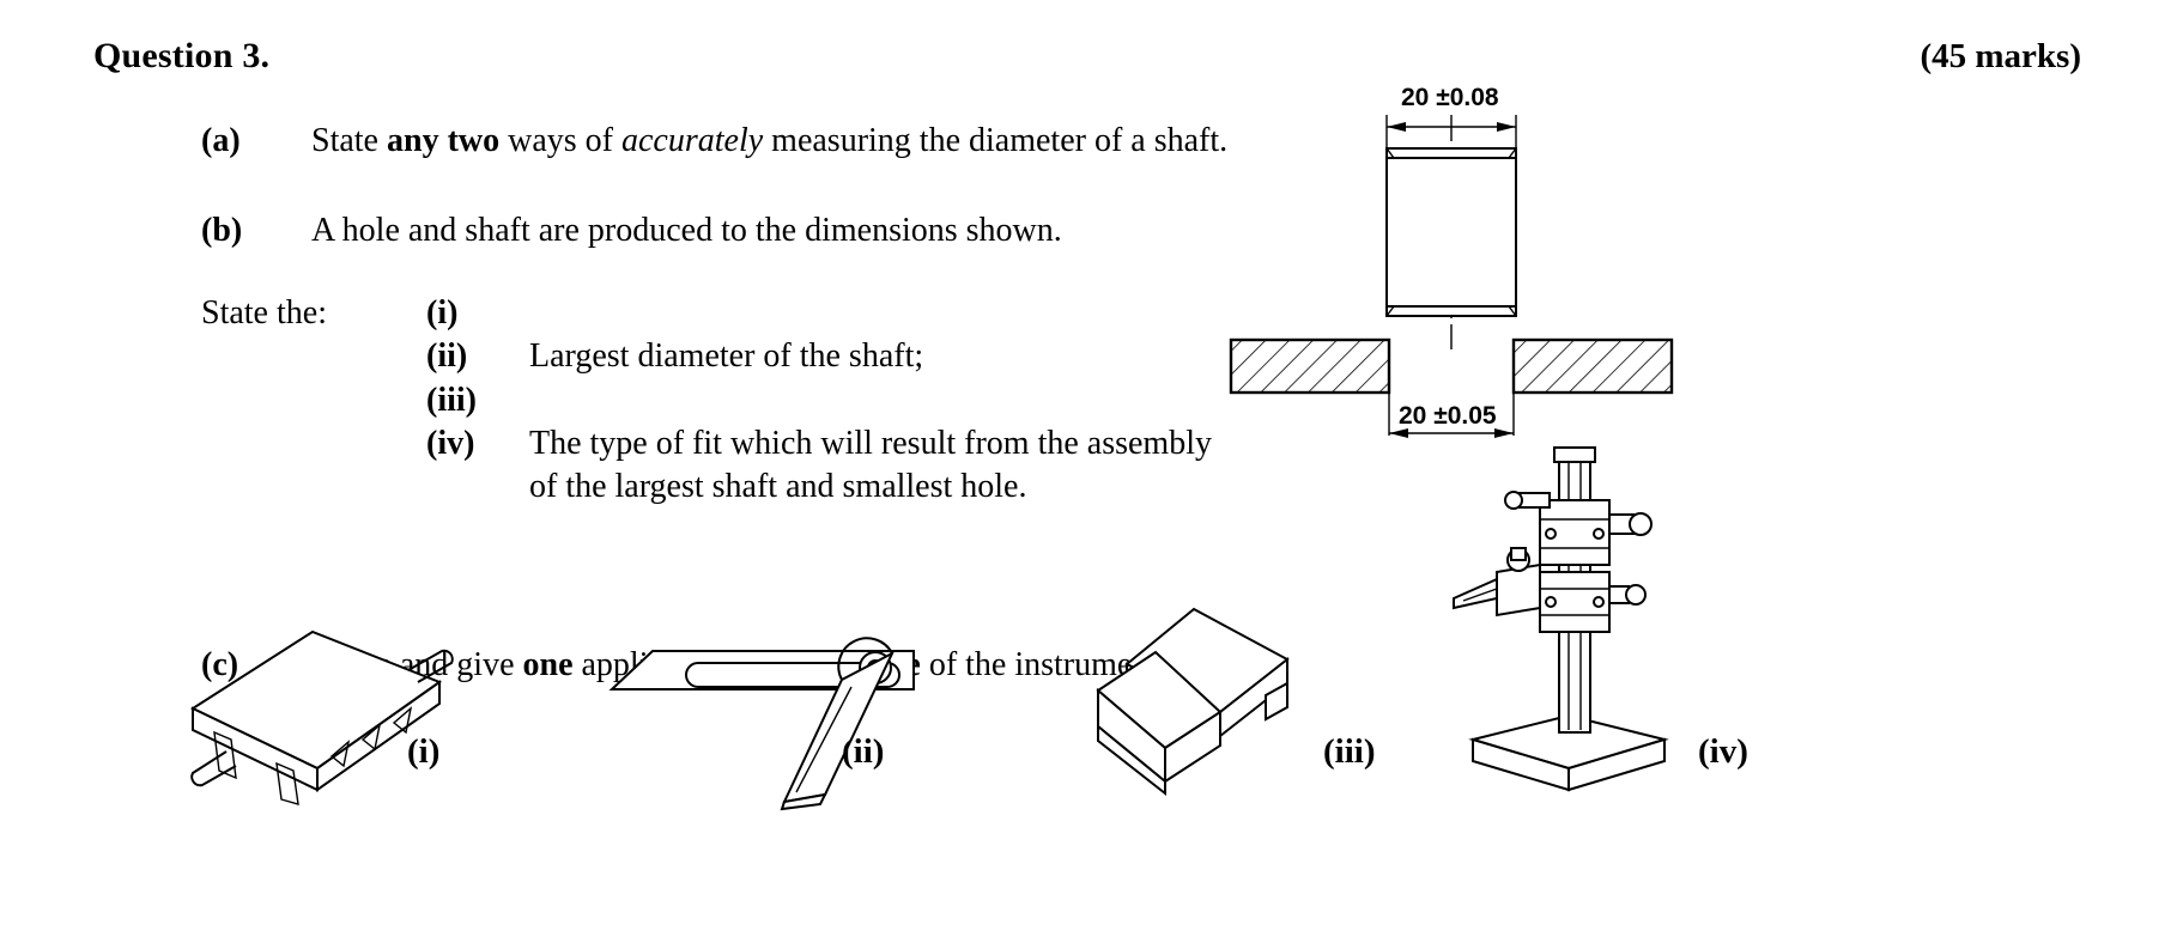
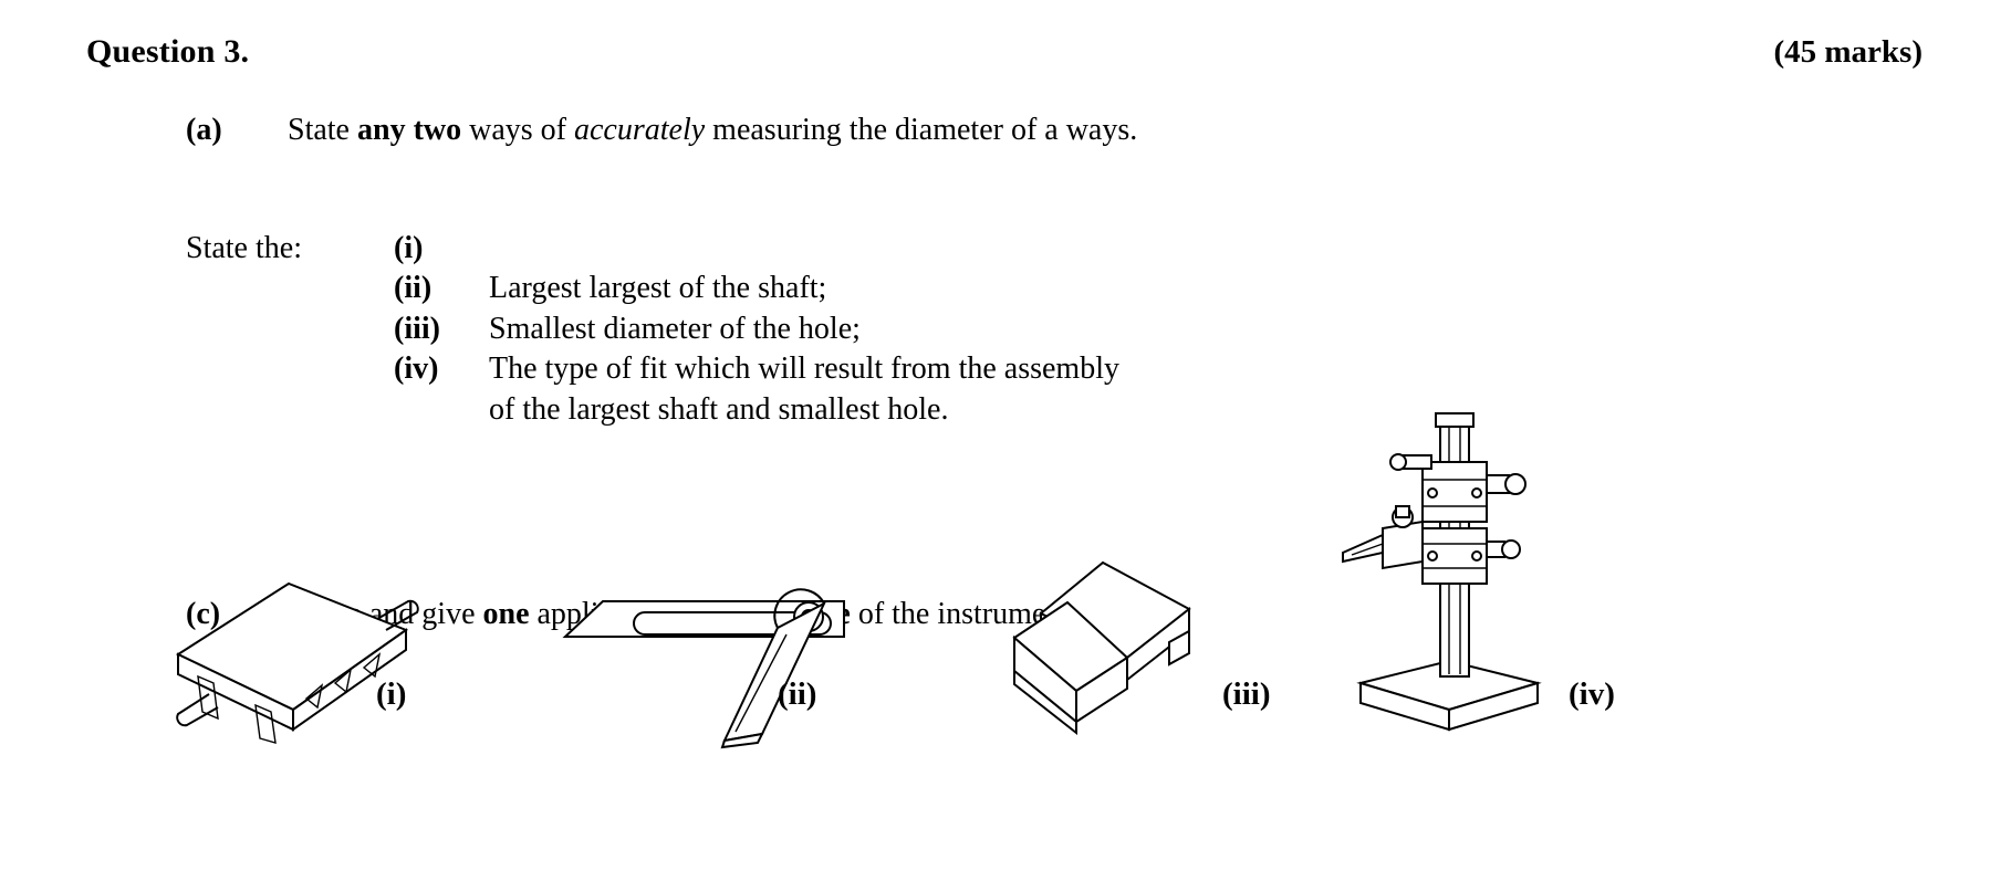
  Question 3.
  (45 marks)
  (a)
- State any two ways of accurately measuring the diameter of a shaft.
+ State any two ways of accurately measuring the diameter of a ways.
- (b)
- A hole and shaft are produced to the dimensions shown.
  State the:
  (i)
  (ii)
- Largest diameter of the shaft;
+ Largest largest of the shaft;
  (iii)
+ Smallest diameter of the hole;
  (iv)
  The type of fit which will result from the assembly
  of the largest shaft and smallest hole.
  (c)
- 20 ±0.08
- 20 ±0.05
  (i)
  (ii)
  (iii)
  (iv)
